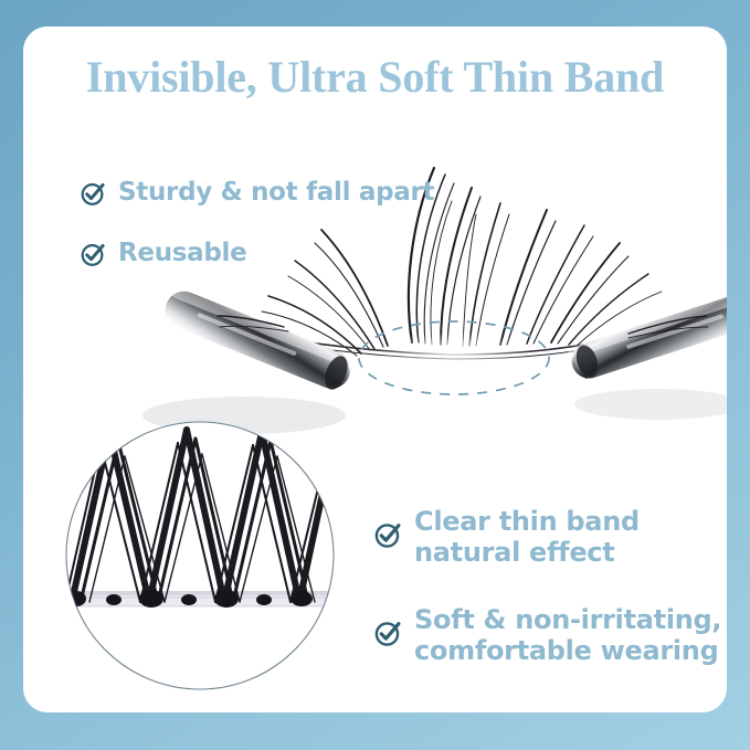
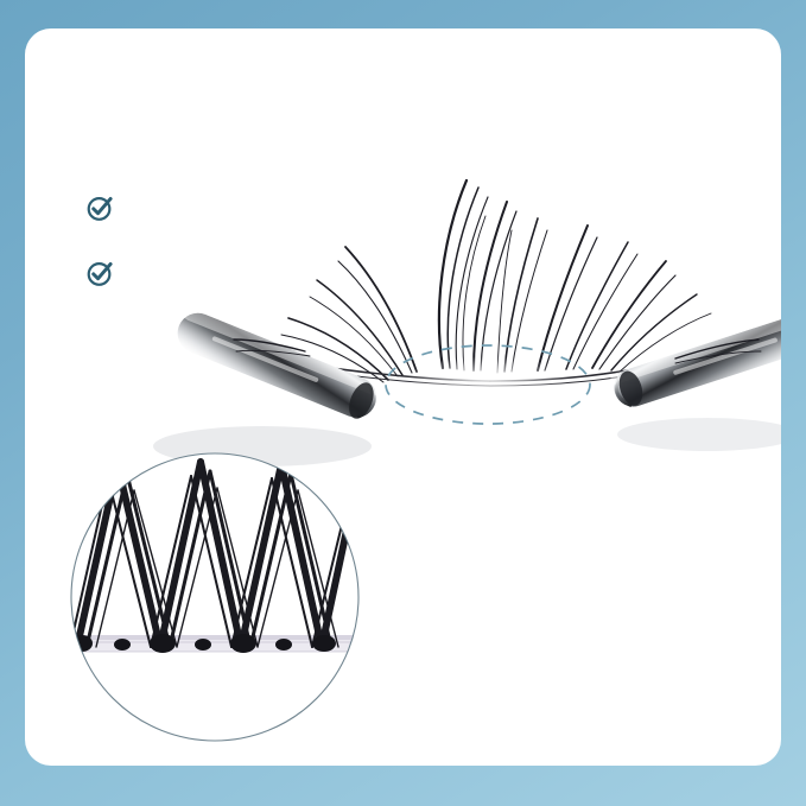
- Invisible, Ultra Soft Thin Band
- Sturdy & not fall apart
- Reusable
- Clear thin band
- natural effect
- Soft & non-irritating,
- comfortable wearing
